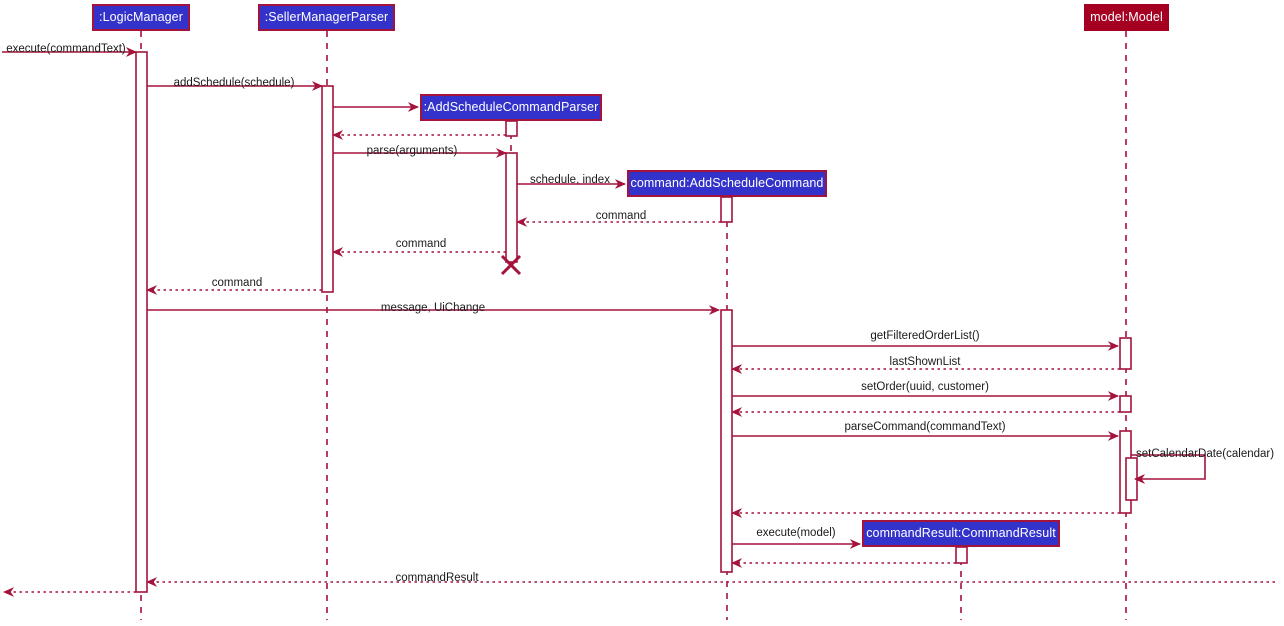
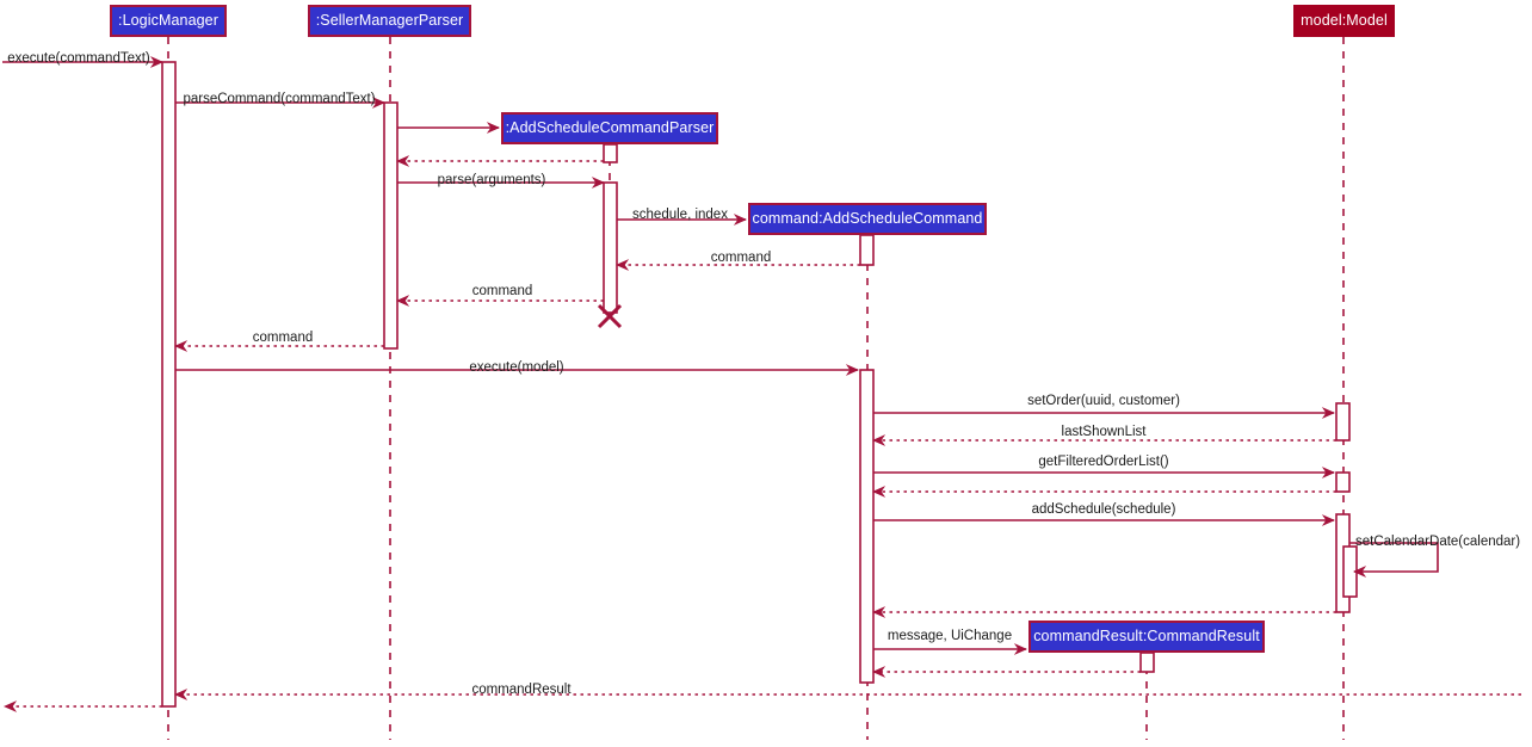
  :LogicManager
  :SellerManagerParser
  :AddScheduleCommandParser
  command:AddScheduleCommand
  model:Model
  commandResult:CommandResult
  execute(commandText)
- addSchedule(schedule)
+ parseCommand(commandText)
  parse(arguments)
  schedule, index
  command
  command
  command
- message, UiChange
+ execute(model)
- getFilteredOrderList()
+ setOrder(uuid, customer)
  lastShownList
- setOrder(uuid, customer)
+ getFilteredOrderList()
- parseCommand(commandText)
+ addSchedule(schedule)
  setCalendarDate(calendar)
- execute(model)
+ message, UiChange
  commandResult
